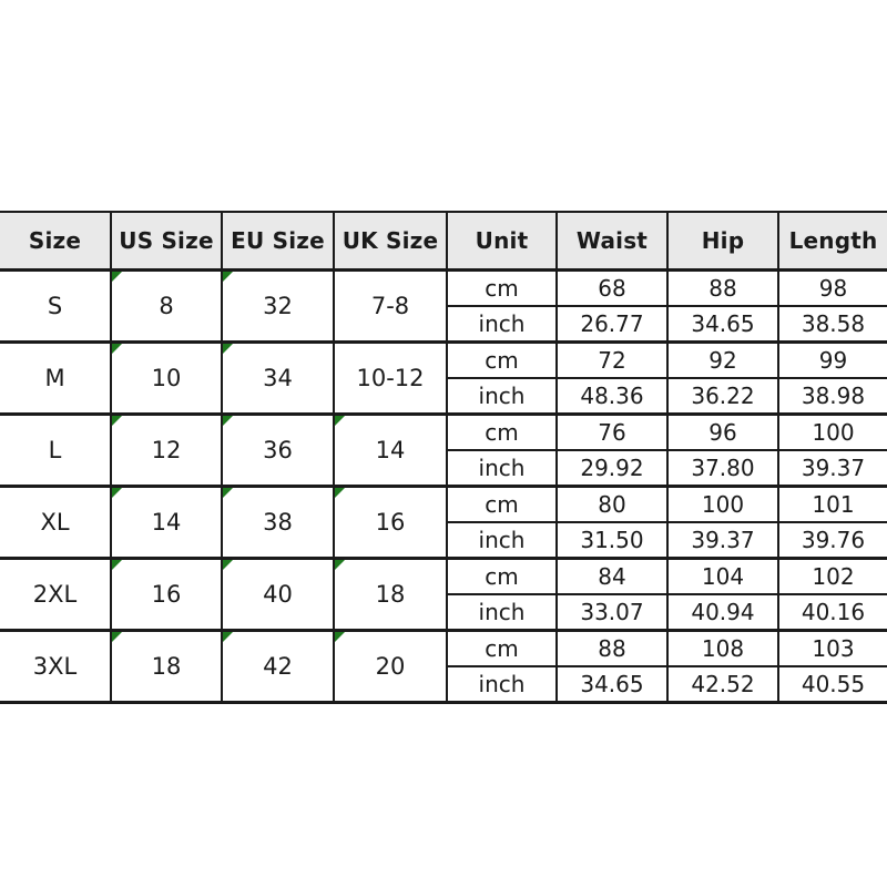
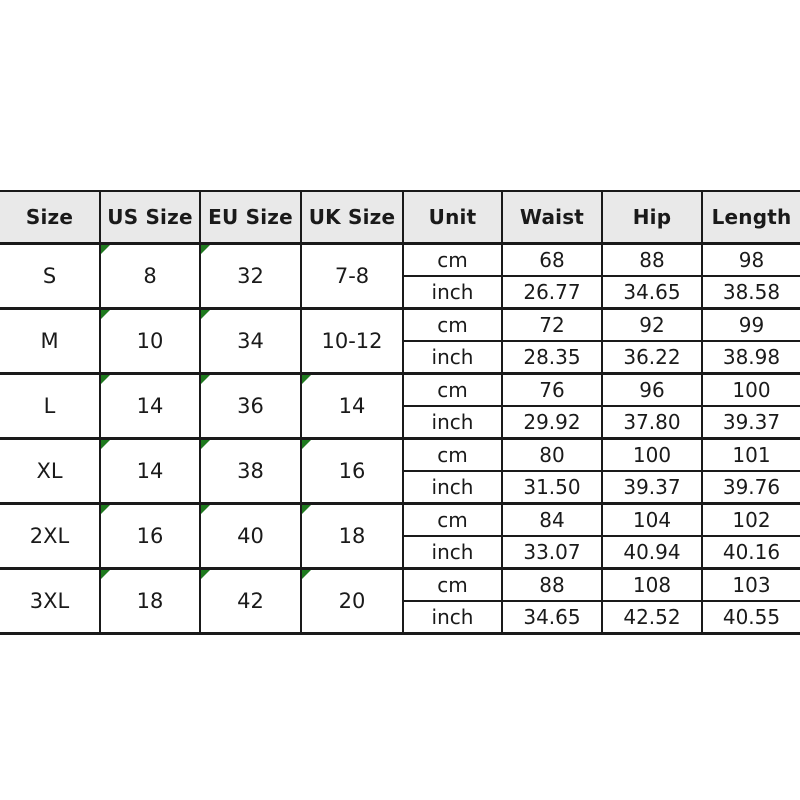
  Size	US Size	EU Size	UK Size	Unit	Waist	Hip	Length
  S	8	32	7-8	cm	68	88	98
  inch	26.77	34.65	38.58
  M	10	34	10-12	cm	72	92	99
- inch	48.36	36.22	38.98
+ inch	28.35	36.22	38.98
- L	12	36	14	cm	76	96	100
+ L	14	36	14	cm	76	96	100
  inch	29.92	37.80	39.37
  XL	14	38	16	cm	80	100	101
  inch	31.50	39.37	39.76
  2XL	16	40	18	cm	84	104	102
  inch	33.07	40.94	40.16
  3XL	18	42	20	cm	88	108	103
  inch	34.65	42.52	40.55
